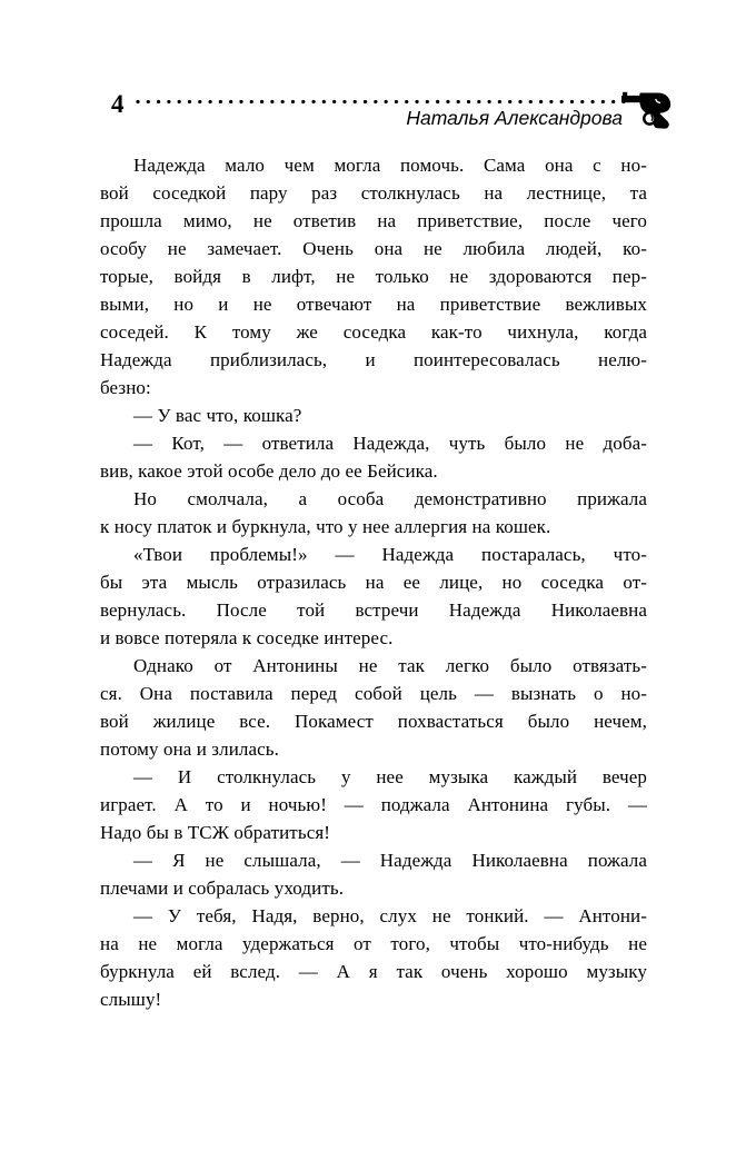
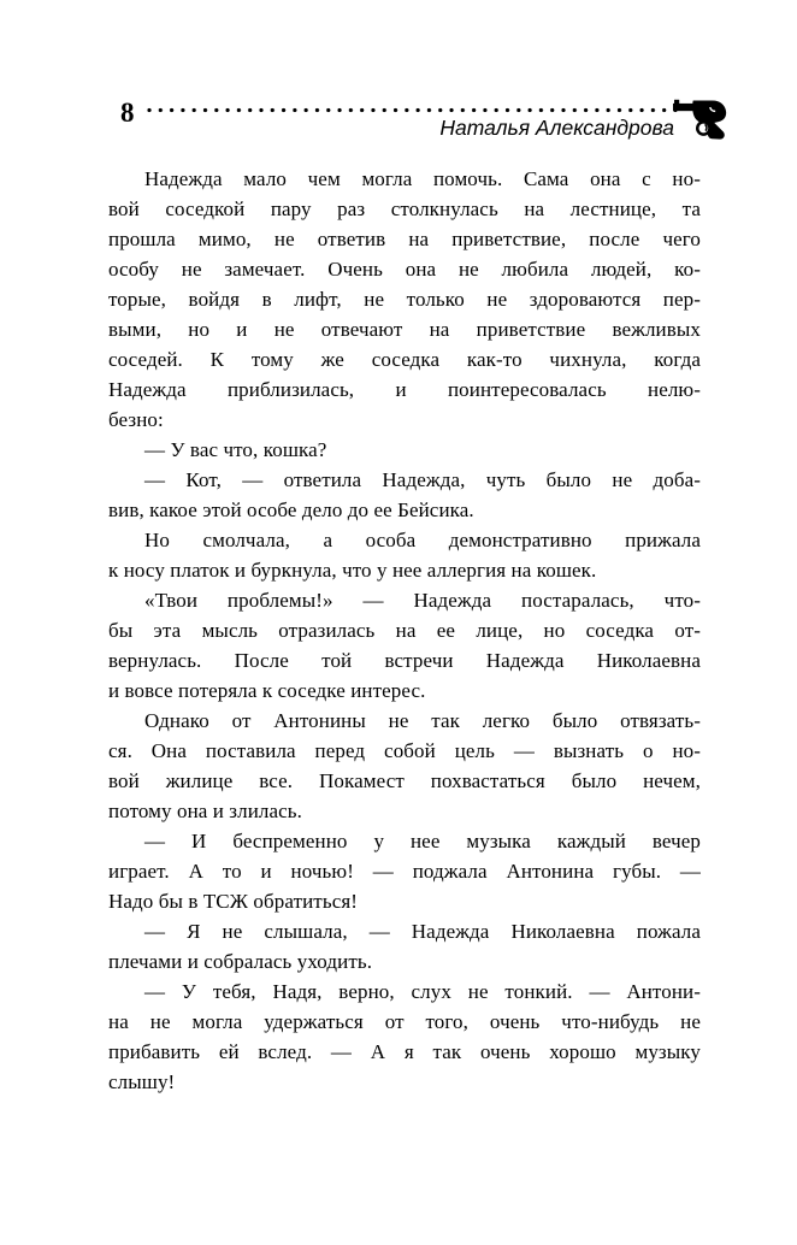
- 4
+ 8
  Наталья Александрова
  Надежда мало чем могла помочь. Сама она с но-
  вой соседкой пару раз столкнулась на лестнице, та
  прошла мимо, не ответив на приветствие, после чего
  особу не замечает. Очень она не любила людей, ко-
  торые, войдя в лифт, не только не здороваются пер-
  выми, но и не отвечают на приветствие вежливых
  соседей. К тому же соседка как-то чихнула, когда
  Надежда приблизилась, и поинтересовалась нелю-
  безно:
  — У вас что, кошка?
  — Кот, — ответила Надежда, чуть было не доба-
  вив, какое этой особе дело до ее Бейсика.
  Но смолчала, а особа демонстративно прижала
  к носу платок и буркнула, что у нее аллергия на кошек.
  «Твои проблемы!» — Надежда постаралась, что-
  бы эта мысль отразилась на ее лице, но соседка от-
  вернулась. После той встречи Надежда Николаевна
  и вовсе потеряла к соседке интерес.
  Однако от Антонины не так легко было отвязать-
  ся. Она поставила перед собой цель — вызнать о но-
  вой жилице все. Покамест похвастаться было нечем,
  потому она и злилась.
- — И столкнулась у нее музыка каждый вечер
+ — И беспременно у нее музыка каждый вечер
  играет. А то и ночью! — поджала Антонина губы. —
  Надо бы в ТСЖ обратиться!
  — Я не слышала, — Надежда Николаевна пожала
  плечами и собралась уходить.
  — У тебя, Надя, верно, слух не тонкий. — Антони-
- на не могла удержаться от того, чтобы что-нибудь не
+ на не могла удержаться от того, очень что-нибудь не
- буркнула ей вслед. — А я так очень хорошо музыку
+ прибавить ей вслед. — А я так очень хорошо музыку
  слышу!
